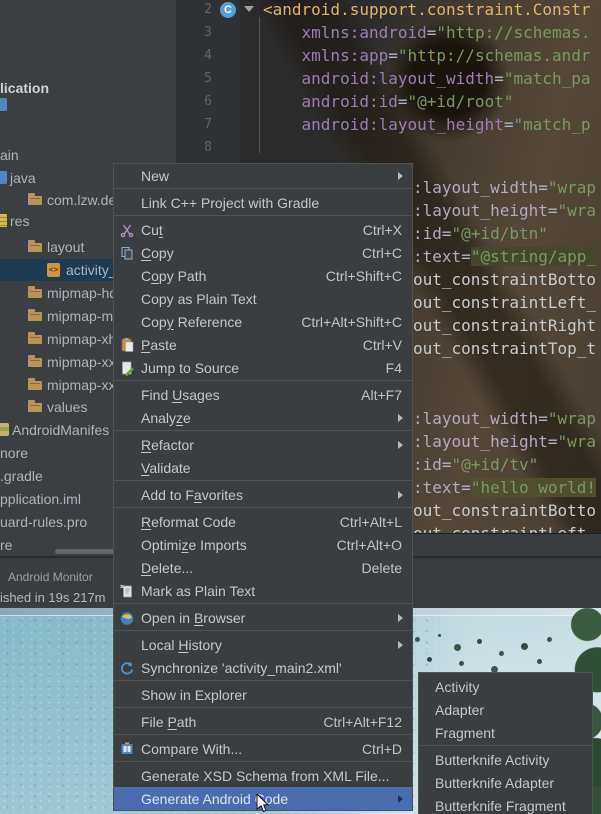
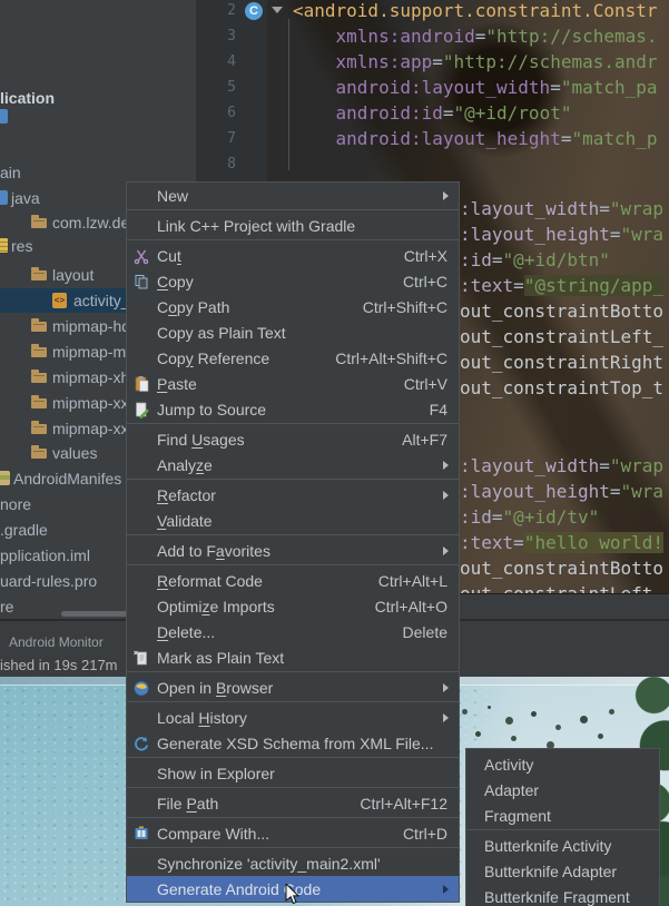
  lication
  ain
  java
  com.lzw.d
  res
  layout
  <>
  activity
  mipmap-h
  mipmap-m
  mipmap-x
  mipmap-xx
  mipmap-xx
  values
  AndroidManifes
  nore
  .gradle
  pplication.iml
  uard-rules.pro
  re
  2
  3
  4
  5
  6
  7
  8
  C
  <android.support.constraint.Constr
  xmlns:android="http://schemas.
  xmlns:app="http://schemas.andr
  android:layout_width="match_pa
  android:id="@+id/root"
  android:layout_height="match_p
  :layout_width="wrap
  :layout_height="wra
  :id="@+id/btn"
  :text="@string/app_
  out_constraintBotto
  out_constraintLeft_
  out_constraintRight
  out_constraintTop_t
  :layout_width="wrap
  :layout_height="wra
  :id="@+id/tv"
  :text="hello world!
  out_constraintBotto
  Android Monitor
  ished in 19s 217m
  New
  Link C++ Project with Gradle
  Cut
  Ctrl+X
  Copy
  Ctrl+C
  Copy Path
  Ctrl+Shift+C
  Copy as Plain Text
  Copy Reference
  Ctrl+Alt+Shift+C
  Paste
  Ctrl+V
  Jump to Source
  F4
  Find Usages
  Alt+F7
  Analyze
  Refactor
  Validate
  Add to Favorites
  Reformat Code
  Ctrl+Alt+L
  Optimize Imports
  Ctrl+Alt+O
  Delete...
  Delete
  Mark as Plain Text
  Open in Browser
  Local History
- Synchronize 'activity_main2.xml'
+ Generate XSD Schema from XML File...
  Show in Explorer
  File Path
  Ctrl+Alt+F12
  Compare With...
  Ctrl+D
- Generate XSD Schema from XML File...
+ Synchronize 'activity_main2.xml'
  Generate Androidode
  Activity
  Adapter
  Fragment
  Butterknife Activity
  Butterknife Adapter
  Butterknife Fragment
